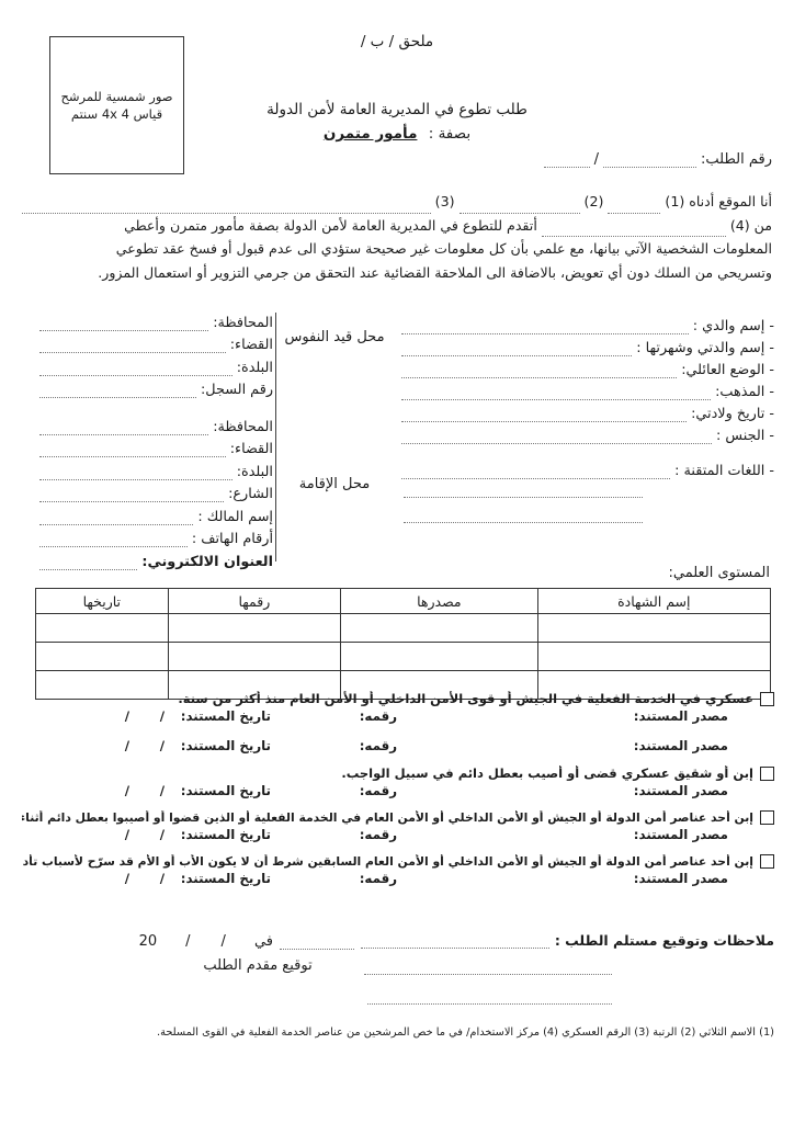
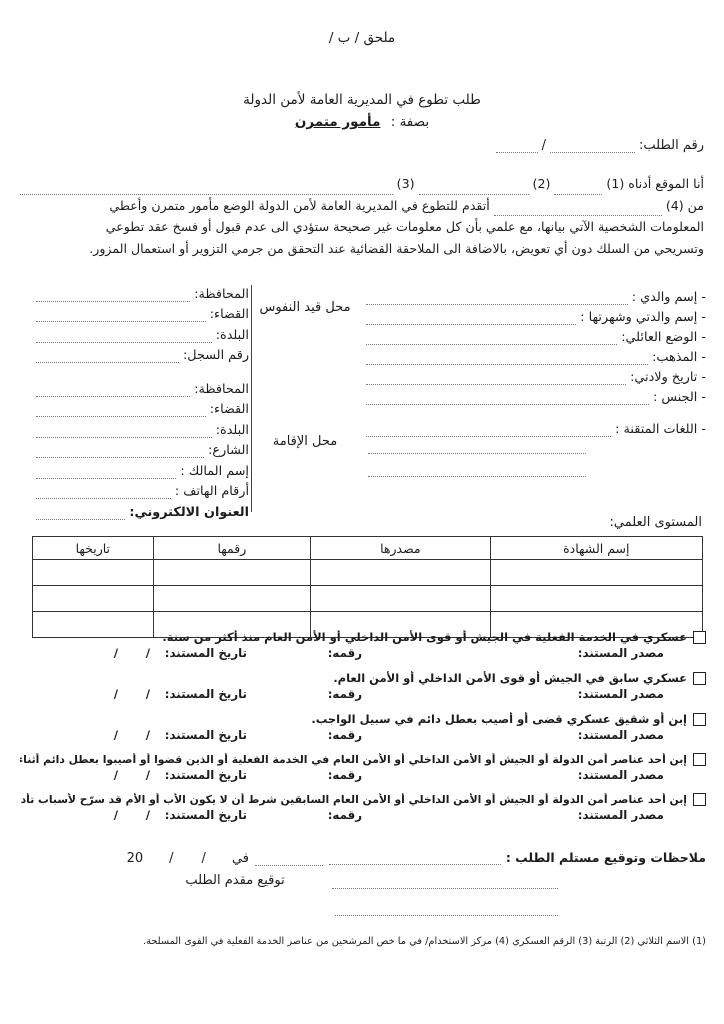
  ملحق / ب /
- صور شمسية للمرشح
- قياس 4x 4 سنتم
  طلب تطوع في المديرية العامة لأمن الدولة
  بصفة : مأمور متمرن
  رقم الطلب:
  /
  أنا الموقع أدناه (1)
  (2)
  (3)
  من (4)
- أتقدم للتطوع في المديرية العامة لأمن الدولة بصفة مأمور متمرن وأعطي
+ أتقدم للتطوع في المديرية العامة لأمن الدولة الوضع مأمور متمرن وأعطي
  المعلومات الشخصية الآتي بيانها، مع علمي بأن كل معلومات غير صحيحة ستؤدي الى عدم قبول أو فسخ عقد تطوعي
  وتسريحي من السلك دون أي تعويض، بالاضافة الى الملاحقة القضائية عند التحقق من جرمي التزوير أو استعمال المزور.
  - إسم والدي :
  - إسم والدتي وشهرتها :
  - الوضع العائلي:
  - المذهب:
  - تاريخ ولادتي:
  - الجنس :
  - اللغات المتقنة :
  محل قيد النفوس
  المحافظة:
  القضاء:
  البلدة:
  رقم السجل:
  محل الإقامة
  المحافظة:
  القضاء:
  البلدة:
  الشارع:
  إسم المالك :
  أرقام الهاتف :
  العنوان الالكتروني:
  المستوى العلمي:
  إسم الشهادة	مصدرها	رقمها	تاريخها
  عسكري في الخدمة الفعلية في الجيش أو قوى الأمن الداخلي أو الأمن العام منذ أكثر من سنة.
  مصدر المستند:
  رقمه:
  تاريخ المستند:
  /
  /
+ عسكري سابق في الجيش أو قوى الأمن الداخلي أو الأمن العام.
  مصدر المستند:
  رقمه:
  تاريخ المستند:
  /
  /
  إبن أو شقيق عسكري قضى أو أصيب بعطل دائم في سبيل الواجب.
  مصدر المستند:
  رقمه:
  تاريخ المستند:
  /
  /
  إبن أحد عناصر أمن الدولة أو الجيش أو الأمن الداخلي أو الأمن العام في الخدمة الفعلية أو الذين قضوا أو أصيبوا بعطل دائم أثناء
  مصدر المستند:
  رقمه:
  تاريخ المستند:
  /
  /
  إبن أحد عناصر أمن الدولة أو الجيش أو الأمن الداخلي أو الأمن العام السابقين شرط أن لا يكون الأب أو الأم قد سرّح لأسباب تأد
  مصدر المستند:
  رقمه:
  تاريخ المستند:
  /
  /
  ملاحظات وتوقيع مستلم الطلب :
  في
  /
  /
  20
  توقيع مقدم الطلب
  (1) الاسم الثلاثي (2) الرتبة (3) الرقم العسكري (4) مركز الاستخدام/ في ما خص المرشحين من عناصر الخدمة الفعلية في القوى المسلحة.
